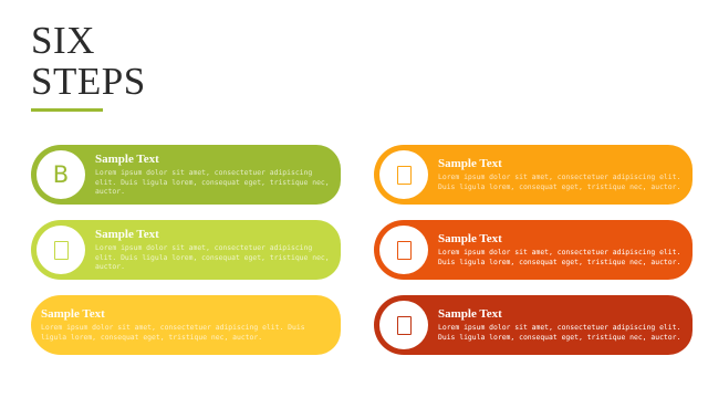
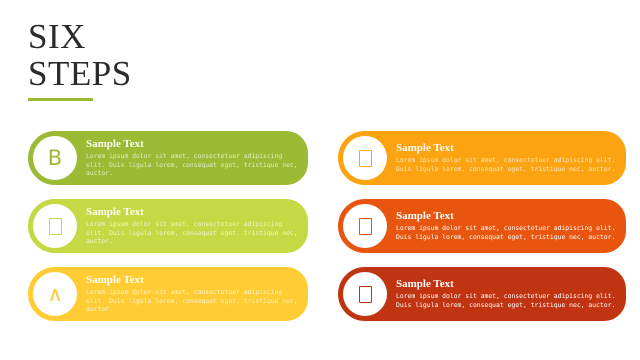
  SIX
  STEPS
  B
  Sample Text
  Lorem ipsum dolor sit amet, consectetuer adipiscing elit. Duis ligula lorem, consequat eget, tristique nec, auctor.
  Sample Text
  Lorem ipsum dolor sit amet, consectetuer adipiscing elit. Duis ligula lorem, consequat eget, tristique nec, auctor.
+ ∧
  Sample Text
  Lorem ipsum dolor sit amet, consectetuer adipiscing elit. Duis ligula lorem, consequat eget, tristique nec, auctor.
  Sample Text
  Lorem ipsum dolor sit amet, consectetuer adipiscing elit. Duis ligula lorem, consequat eget, tristique nec, auctor.
  Sample Text
  Lorem ipsum dolor sit amet, consectetuer adipiscing elit. Duis ligula lorem, consequat eget, tristique nec, auctor.
  Sample Text
  Lorem ipsum dolor sit amet, consectetuer adipiscing elit. Duis ligula lorem, consequat eget, tristique nec, auctor.
